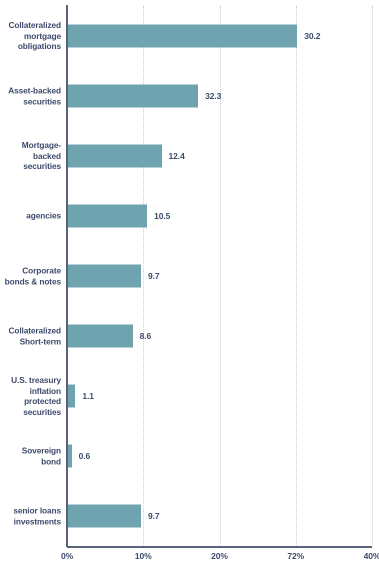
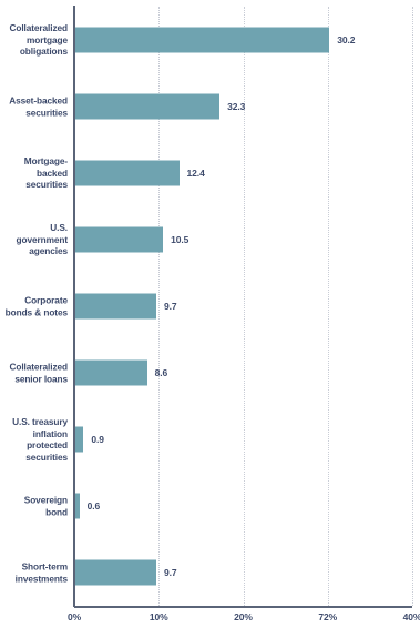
  30.2
  Collateralized
  mortgage
  obligations
  32.3
  Asset-backed
  securities
  12.4
  Mortgage-backed
  securities
  10.5
+ U.S. government
  agencies
  9.7
  Corporate
  bonds & notes
  8.6
  Collateralized
- Short-term
+ senior loans
- 1.1
+ 0.9
  U.S. treasury
  inflation
  protected
  securities
  0.6
  Sovereign bond
  9.7
- senior loans
+ Short-term
  investments
  0%
  10%
  20%
  72%
  40%
